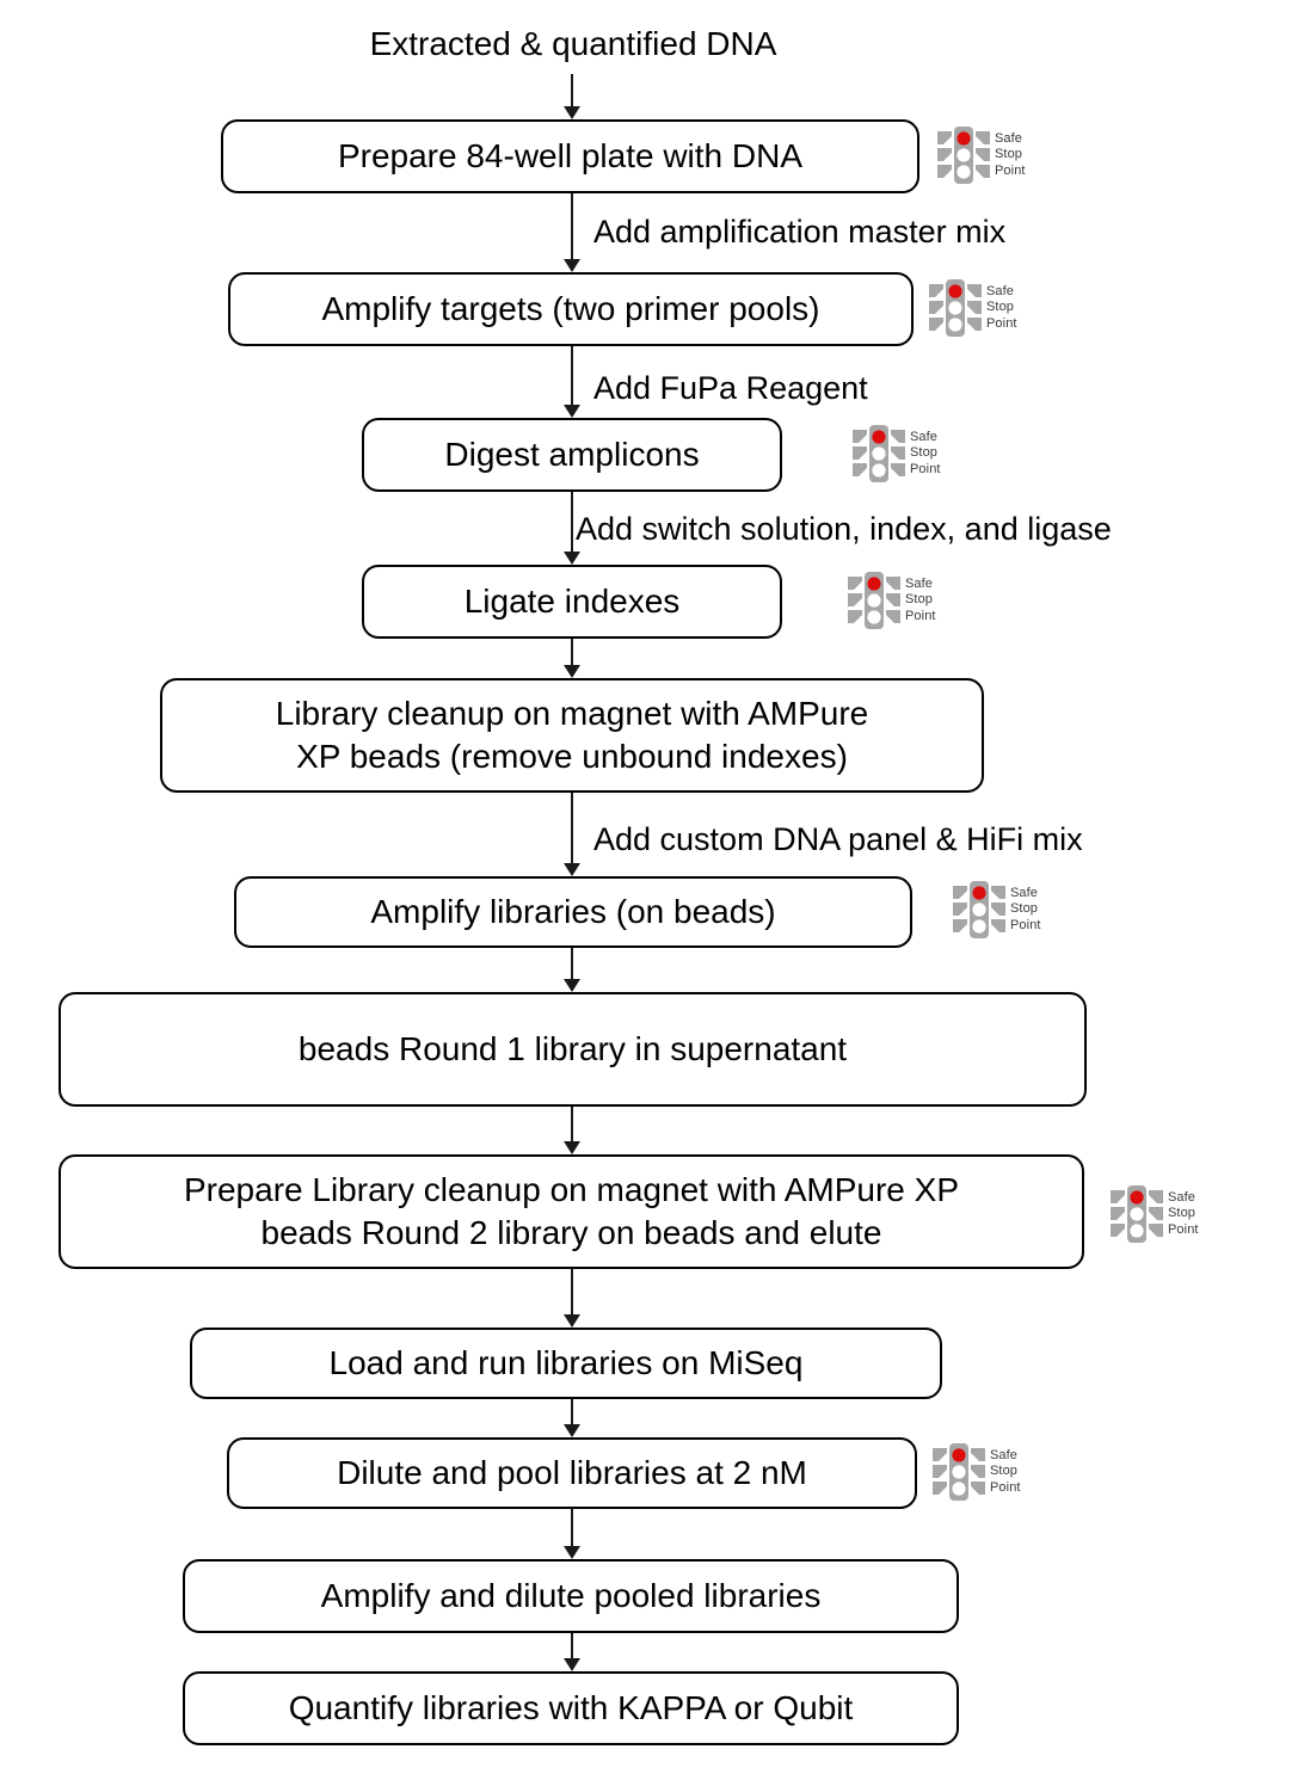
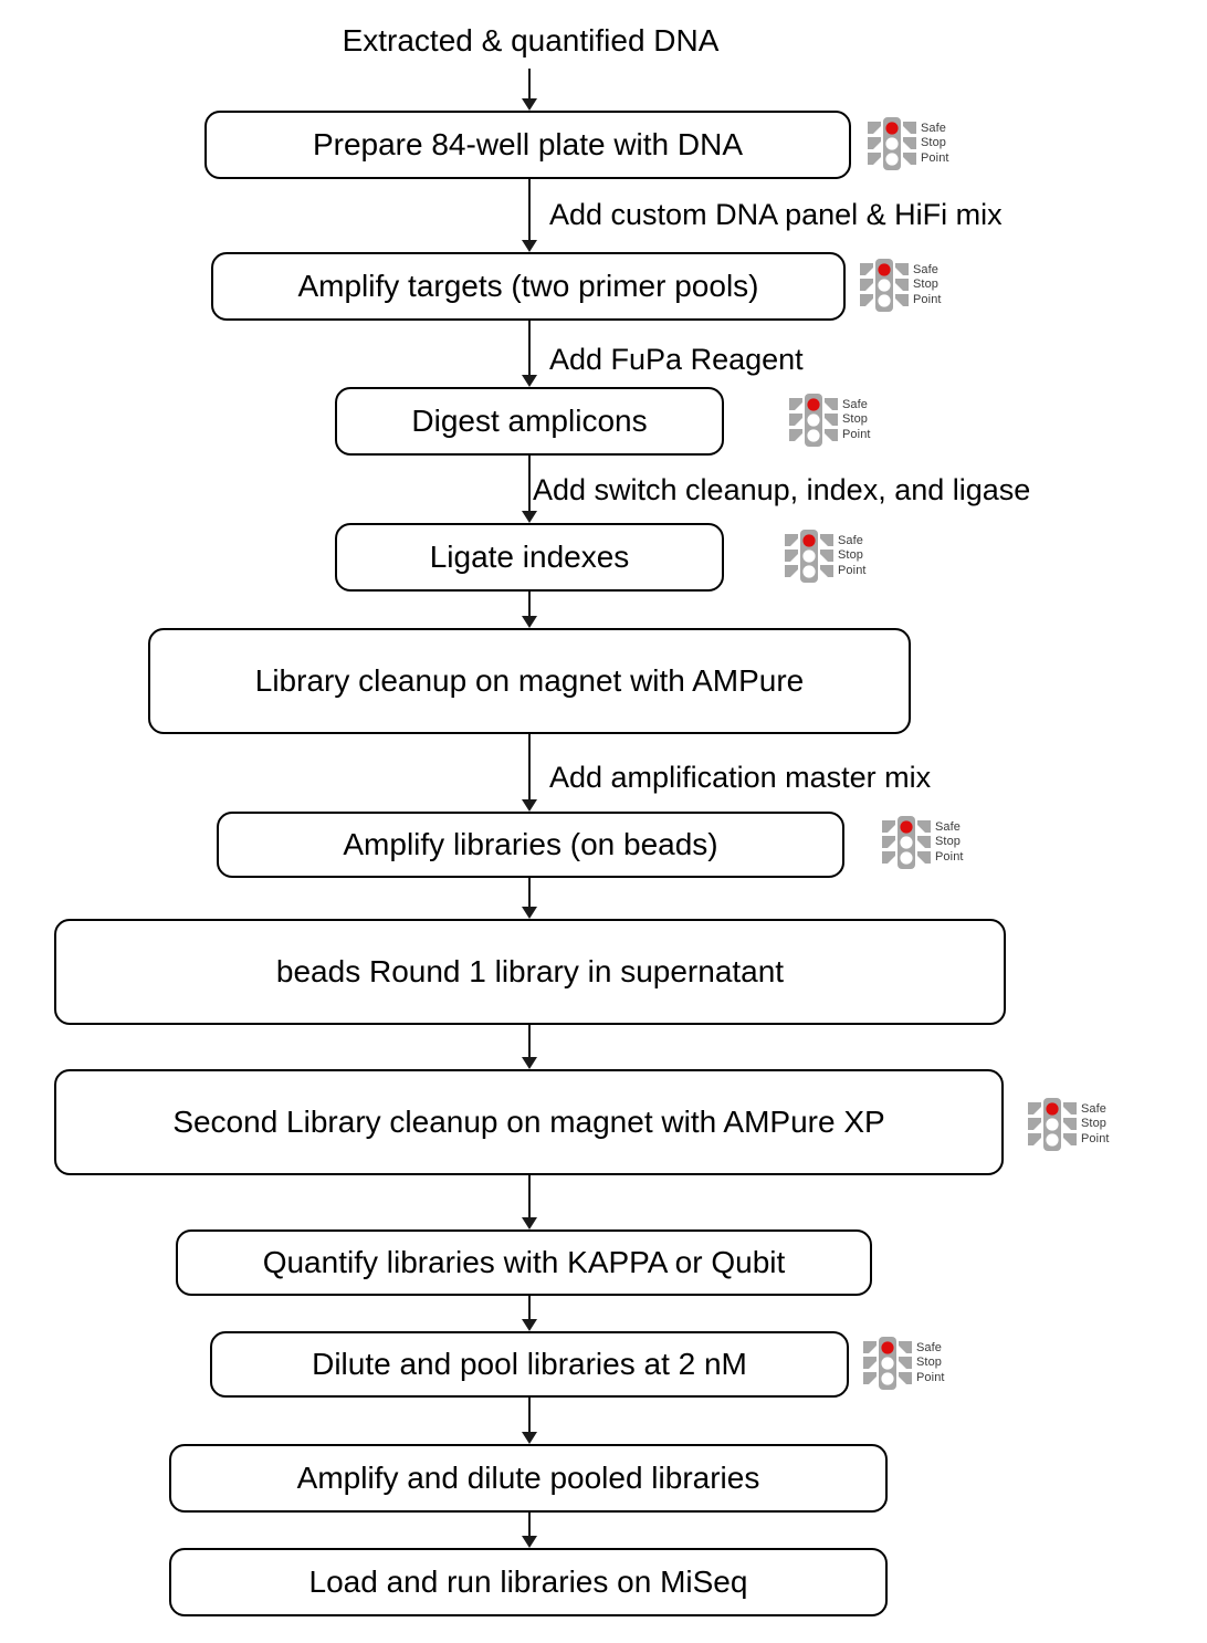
  Extracted & quantified DNA
- Add amplification master mix
+ Add custom DNA panel & HiFi mix
  Add FuPa Reagent
- Add switch solution, index, and ligase
+ Add switch cleanup, index, and ligase
- Add custom DNA panel & HiFi mix
+ Add amplification master mix
  Prepare 84-well plate with DNA
  Safe
  Stop
  Point
  Amplify targets (two primer pools)
  Safe
  Stop
  Point
  Digest amplicons
  Safe
  Stop
  Point
  Ligate indexes
  Safe
  Stop
  Point
  Library cleanup on magnet with AMPure
- XP beads (remove unbound indexes)
  Amplify libraries (on beads)
  Safe
  Stop
  Point
  beads Round 1 library in supernatant
- Prepare Library cleanup on magnet with AMPure XP
+ Second Library cleanup on magnet with AMPure XP
- beads Round 2 library on beads and elute
  Safe
  Stop
  Point
- Load and run libraries on MiSeq
+ Quantify libraries with KAPPA or Qubit
  Dilute and pool libraries at 2 nM
  Safe
  Stop
  Point
  Amplify and dilute pooled libraries
- Quantify libraries with KAPPA or Qubit
+ Load and run libraries on MiSeq
